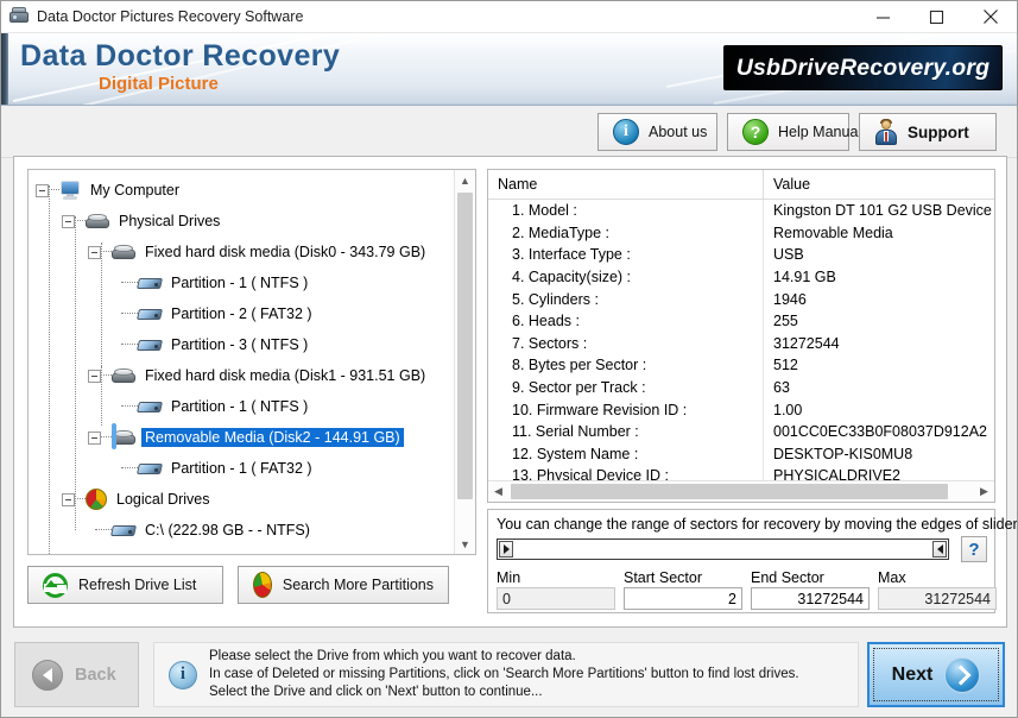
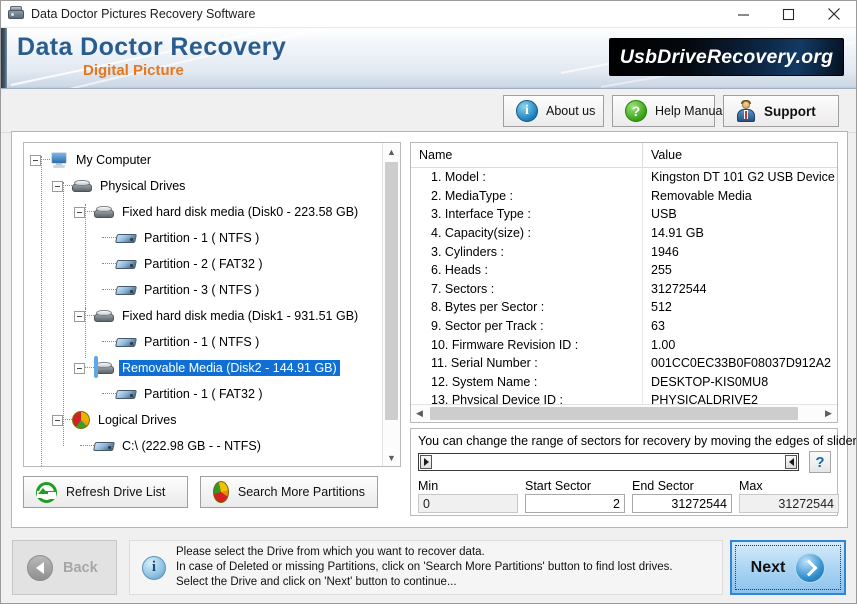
  Data Doctor Pictures Recovery Software
  Data Doctor Recovery
  Digital Picture
  UsbDriveRecovery.org
  i
  About us
  ?
  Help Manua
  Support
  My Computer
  Physical Drives
- Fixed hard disk media (Disk0 - 343.79 GB)
+ Fixed hard disk media (Disk0 - 223.58 GB)
  Partition - 1 ( NTFS )
  Partition - 2 ( FAT32 )
  Partition - 3 ( NTFS )
  Fixed hard disk media (Disk1 - 931.51 GB)
  Partition - 1 ( NTFS )
  Removable Media (Disk2 - 144.91 GB)
  Partition - 1 ( FAT32 )
  Logical Drives
  C:\ (222.98 GB - - NTFS)
  ▲
  ▼
  Refresh Drive List
  Search More Partitions
  Name
  Value
  1. Model :
  Kingston DT 101 G2 USB Device
  2. MediaType :
  Removable Media
  3. Interface Type :
  USB
  4. Capacity(size) :
  14.91 GB
- 5. Cylinders :
+ 3. Cylinders :
  1946
  6. Heads :
  255
  7. Sectors :
  31272544
  8. Bytes per Sector :
  512
  9. Sector per Track :
  63
  10. Firmware Revision ID :
  1.00
  11. Serial Number :
  001CC0EC33B0F08037D912A2
  12. System Name :
  DESKTOP-KIS0MU8
  13. Physical Device ID :
  PHYSICALDRIVE2
  ◀
  ▶
  You can change the range of sectors for recovery by moving the edges of slider
  ?
  Min
  0
  Start Sector
  2
  End Sector
  31272544
  Max
  31272544
  Back
  i
  Please select the Drive from which you want to recover data.
  In case of Deleted or missing Partitions, click on 'Search More Partitions' button to find lost drives.
  Select the Drive and click on 'Next' button to continue...
  Next
